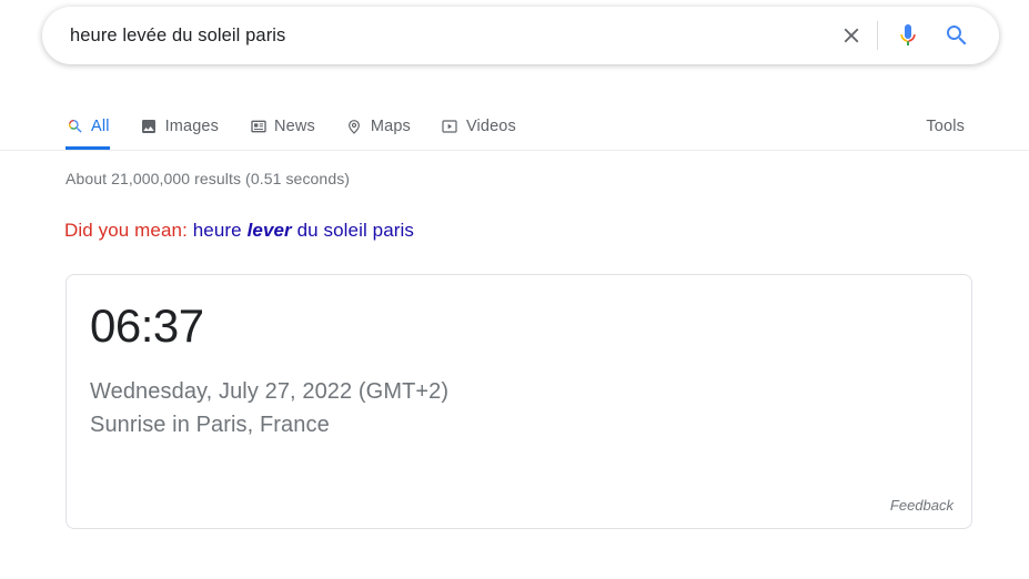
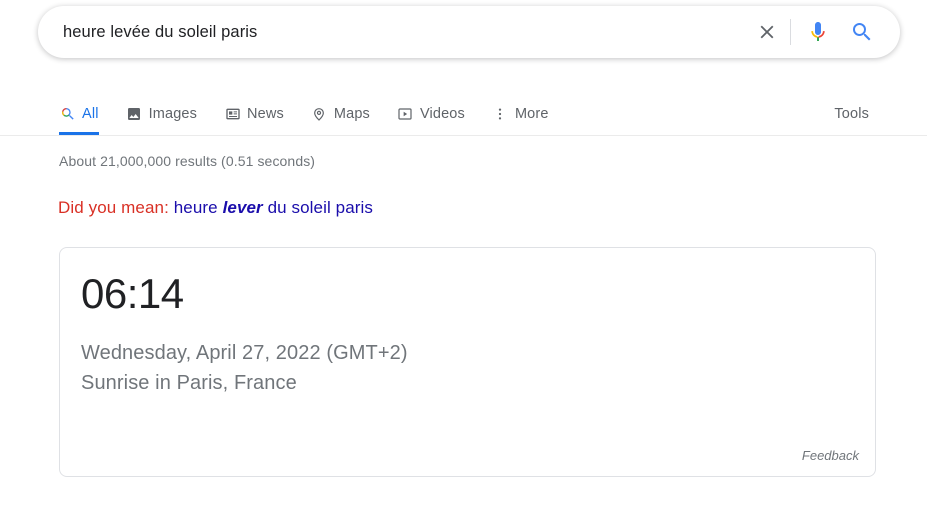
  heure levée du soleil paris
  All
  Images
  News
  Maps
  Videos
+ More
  Tools
  About 21,000,000 results (0.51 seconds)
  Did you mean: heure lever du soleil paris
- 06:37
+ 06:14
- Wednesday, July 27, 2022 (GMT+2)
+ Wednesday, April 27, 2022 (GMT+2)
  Sunrise in Paris, France
  Feedback
